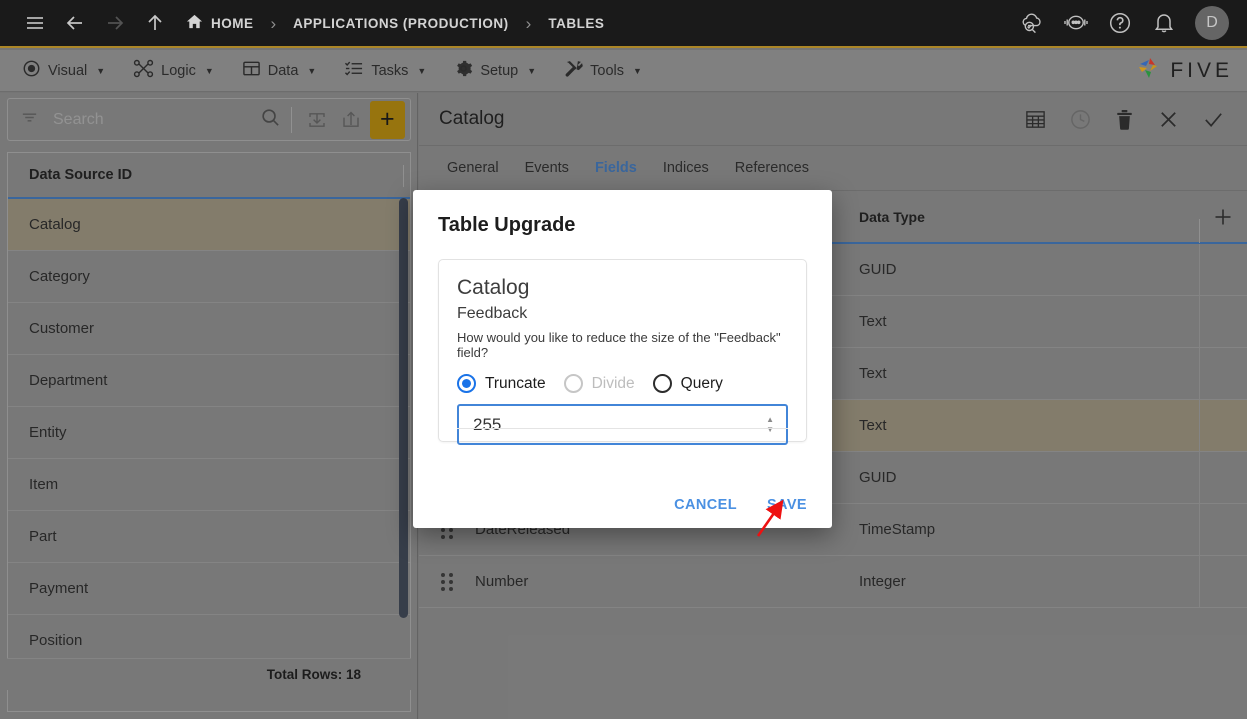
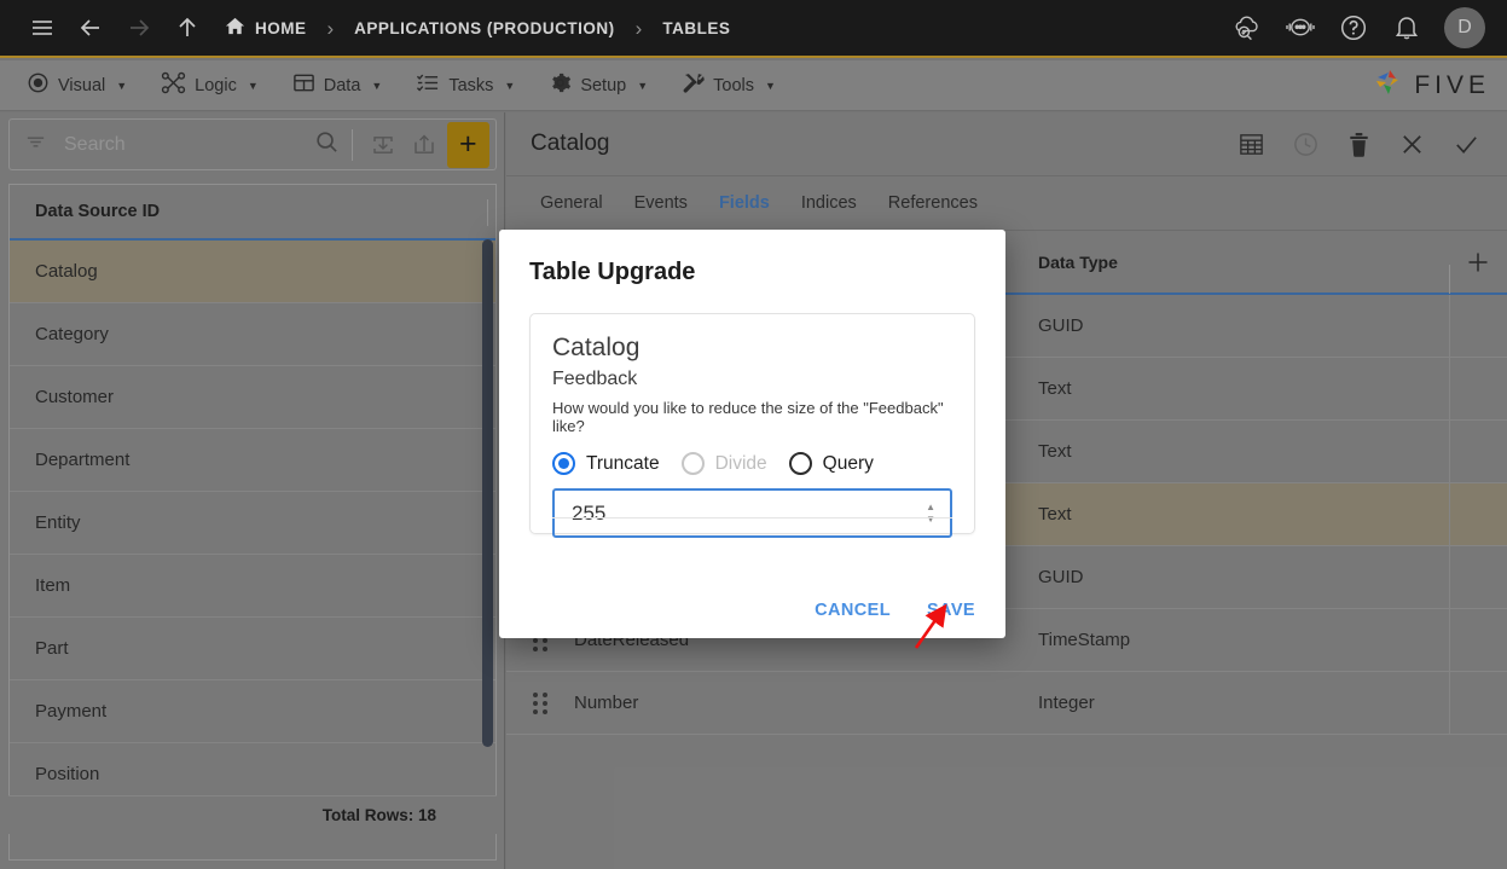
  HOME
  ›
  APPLICATIONS (PRODUCTION)
  ›
  TABLES
  D
  Visual
  ▼
  Logic
  ▼
  Data
  ▼
  Tasks
  ▼
  Setup
  ▼
  Tools
  ▼
  FIVE
  Search
  +
  Data Source ID
  Catalog
  Category
  Customer
  Department
  Entity
  Item
  Part
  Payment
  Position
  Total Rows: 18
  Catalog
  General
  Events
  Fields
  Indices
  References
  Data Type
  GUID
  Text
  Text
  Text
  GUID
  DateReleased
  TimeStamp
  Number
  Integer
  Table Upgrade
  Catalog
  Feedback
- How would you like to reduce the size of the "Feedback" field?
+ How would you like to reduce the size of the "Feedback" like?
  Truncate
  Divide
  Query
  255
  ▲
  ▼
  CANCEL
  SAVE
